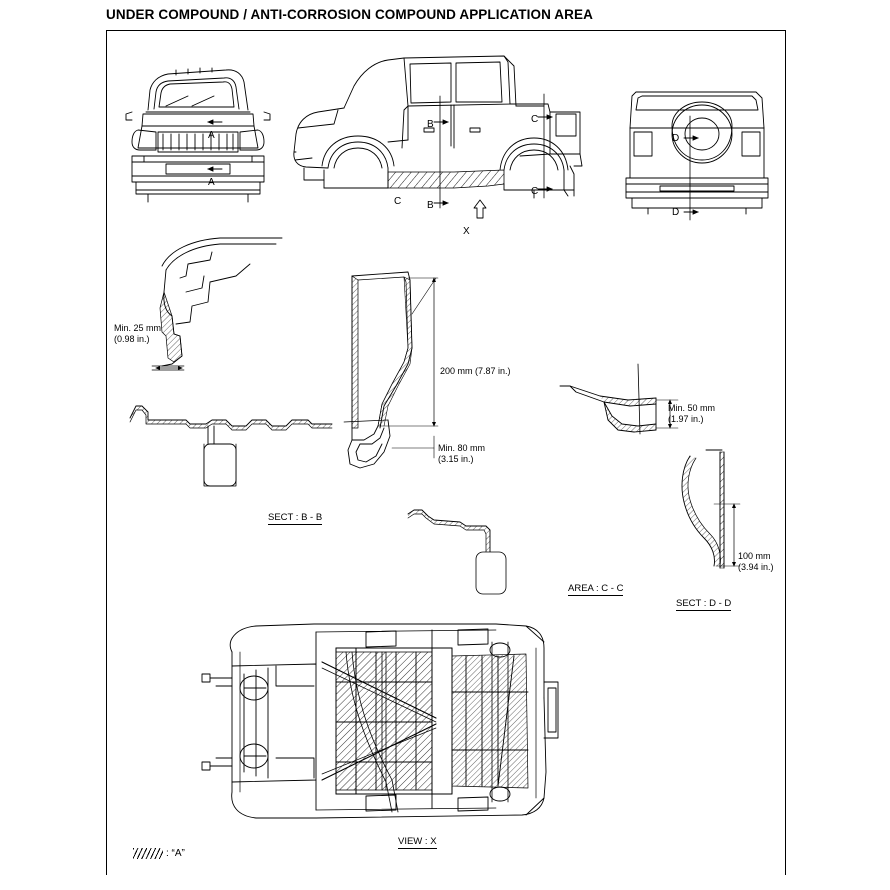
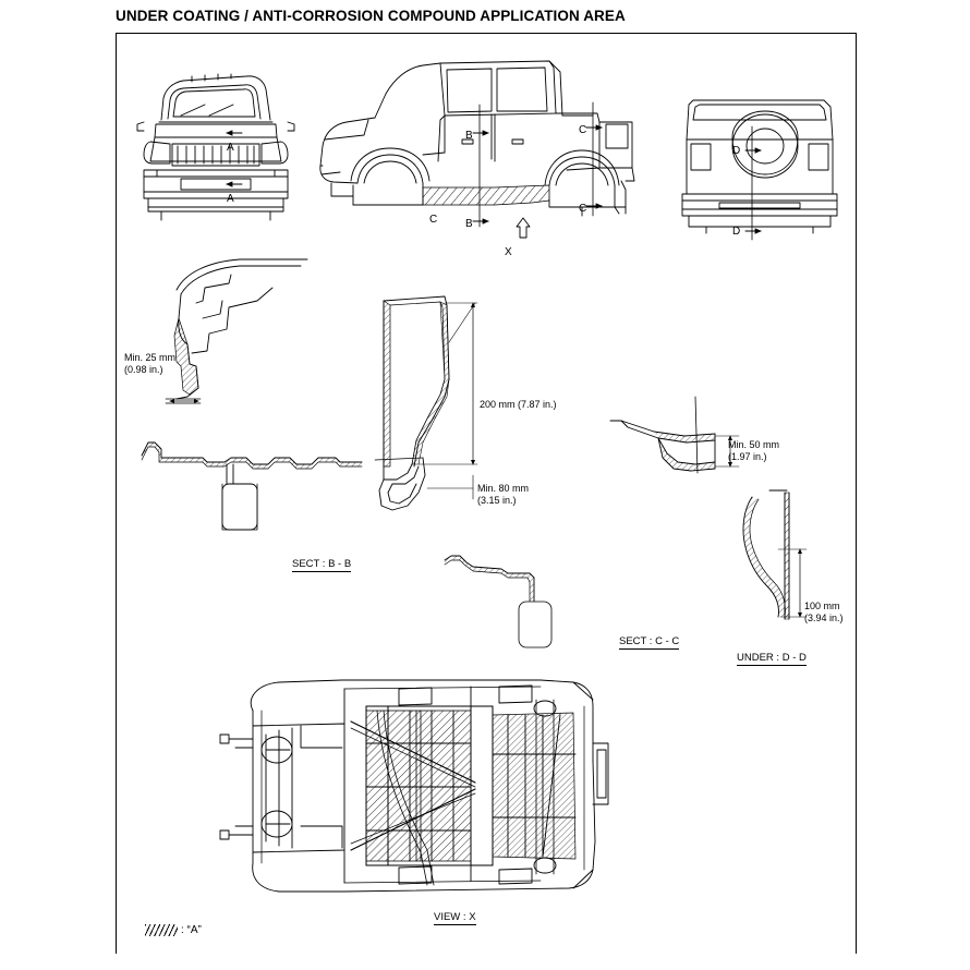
- UNDER COMPOUND / ANTI-CORROSION COMPOUND APPLICATION AREA
+ UNDER COATING / ANTI-CORROSION COMPOUND APPLICATION AREA
  A
  A
  B
  B
  C
  C
  C
  X
  D
  D
  Min. 25 mm
  (0.98 in.)
  200 mm (7.87 in.)
  Min. 80 mm
  (3.15 in.)
  Min. 50 mm
  (1.97 in.)
  100 mm
  (3.94 in.)
  SECT : B - B
- AREA : C - C
+ SECT : C - C
- SECT : D - D
+ UNDER : D - D
  VIEW : X
  : “A”
